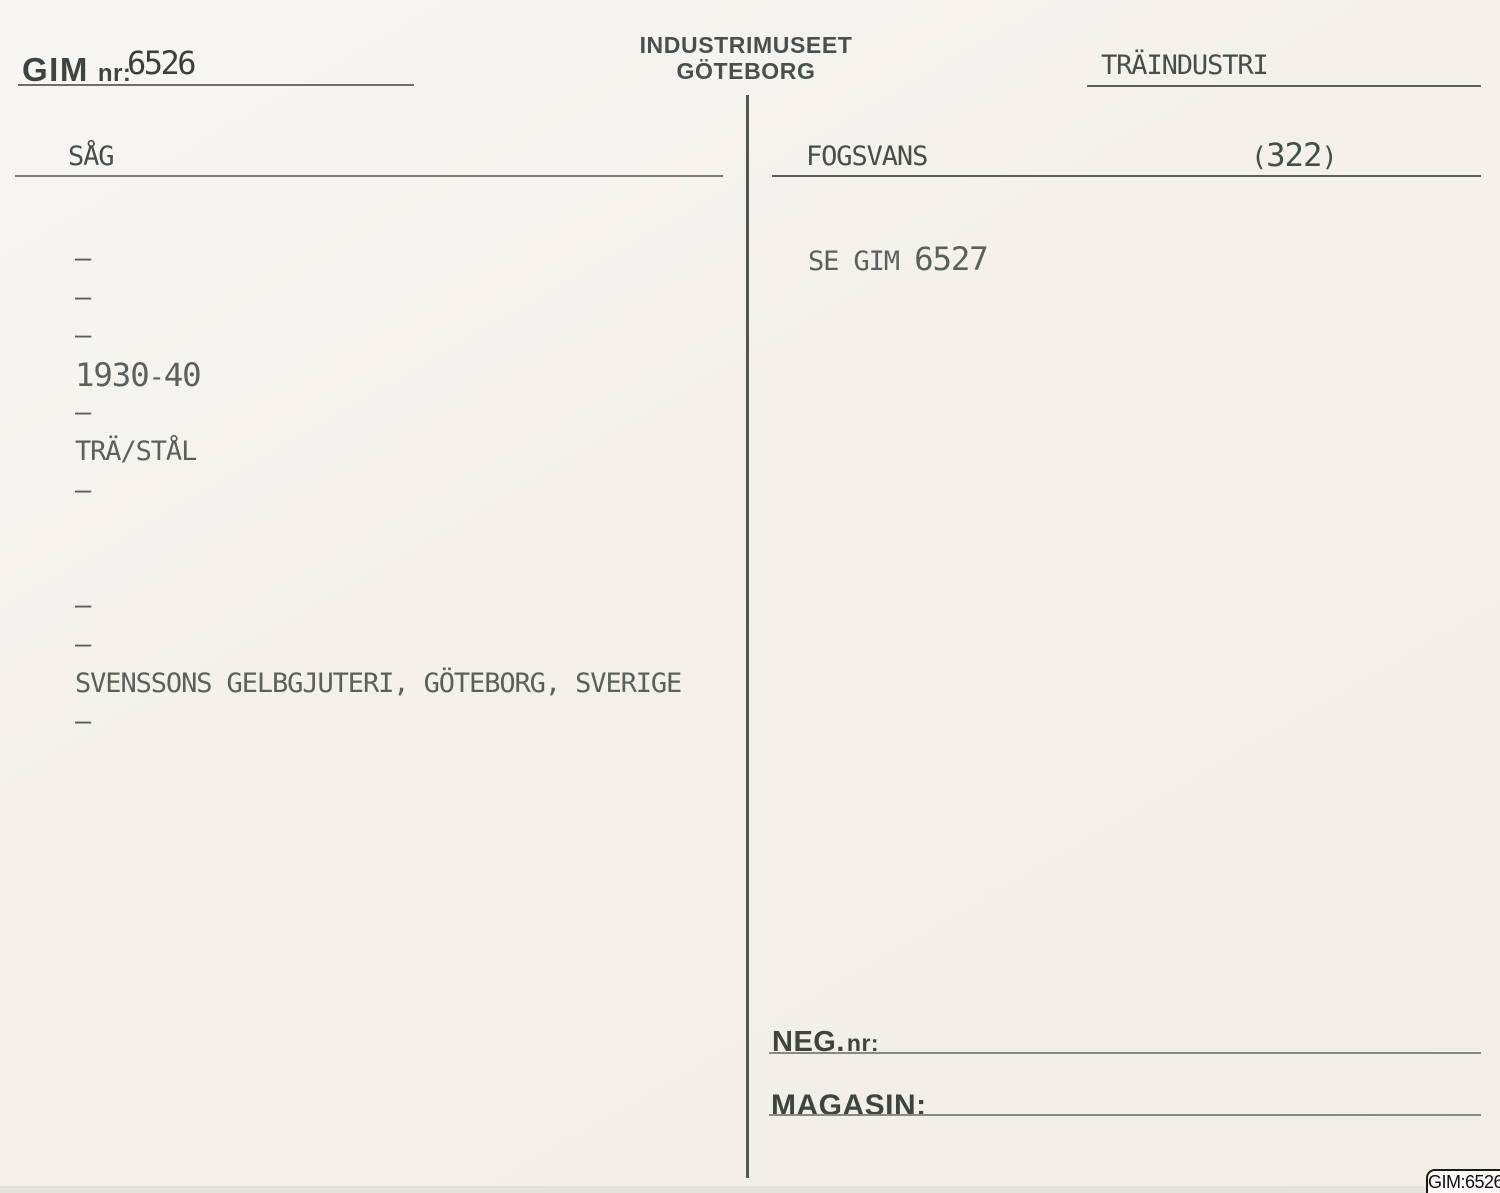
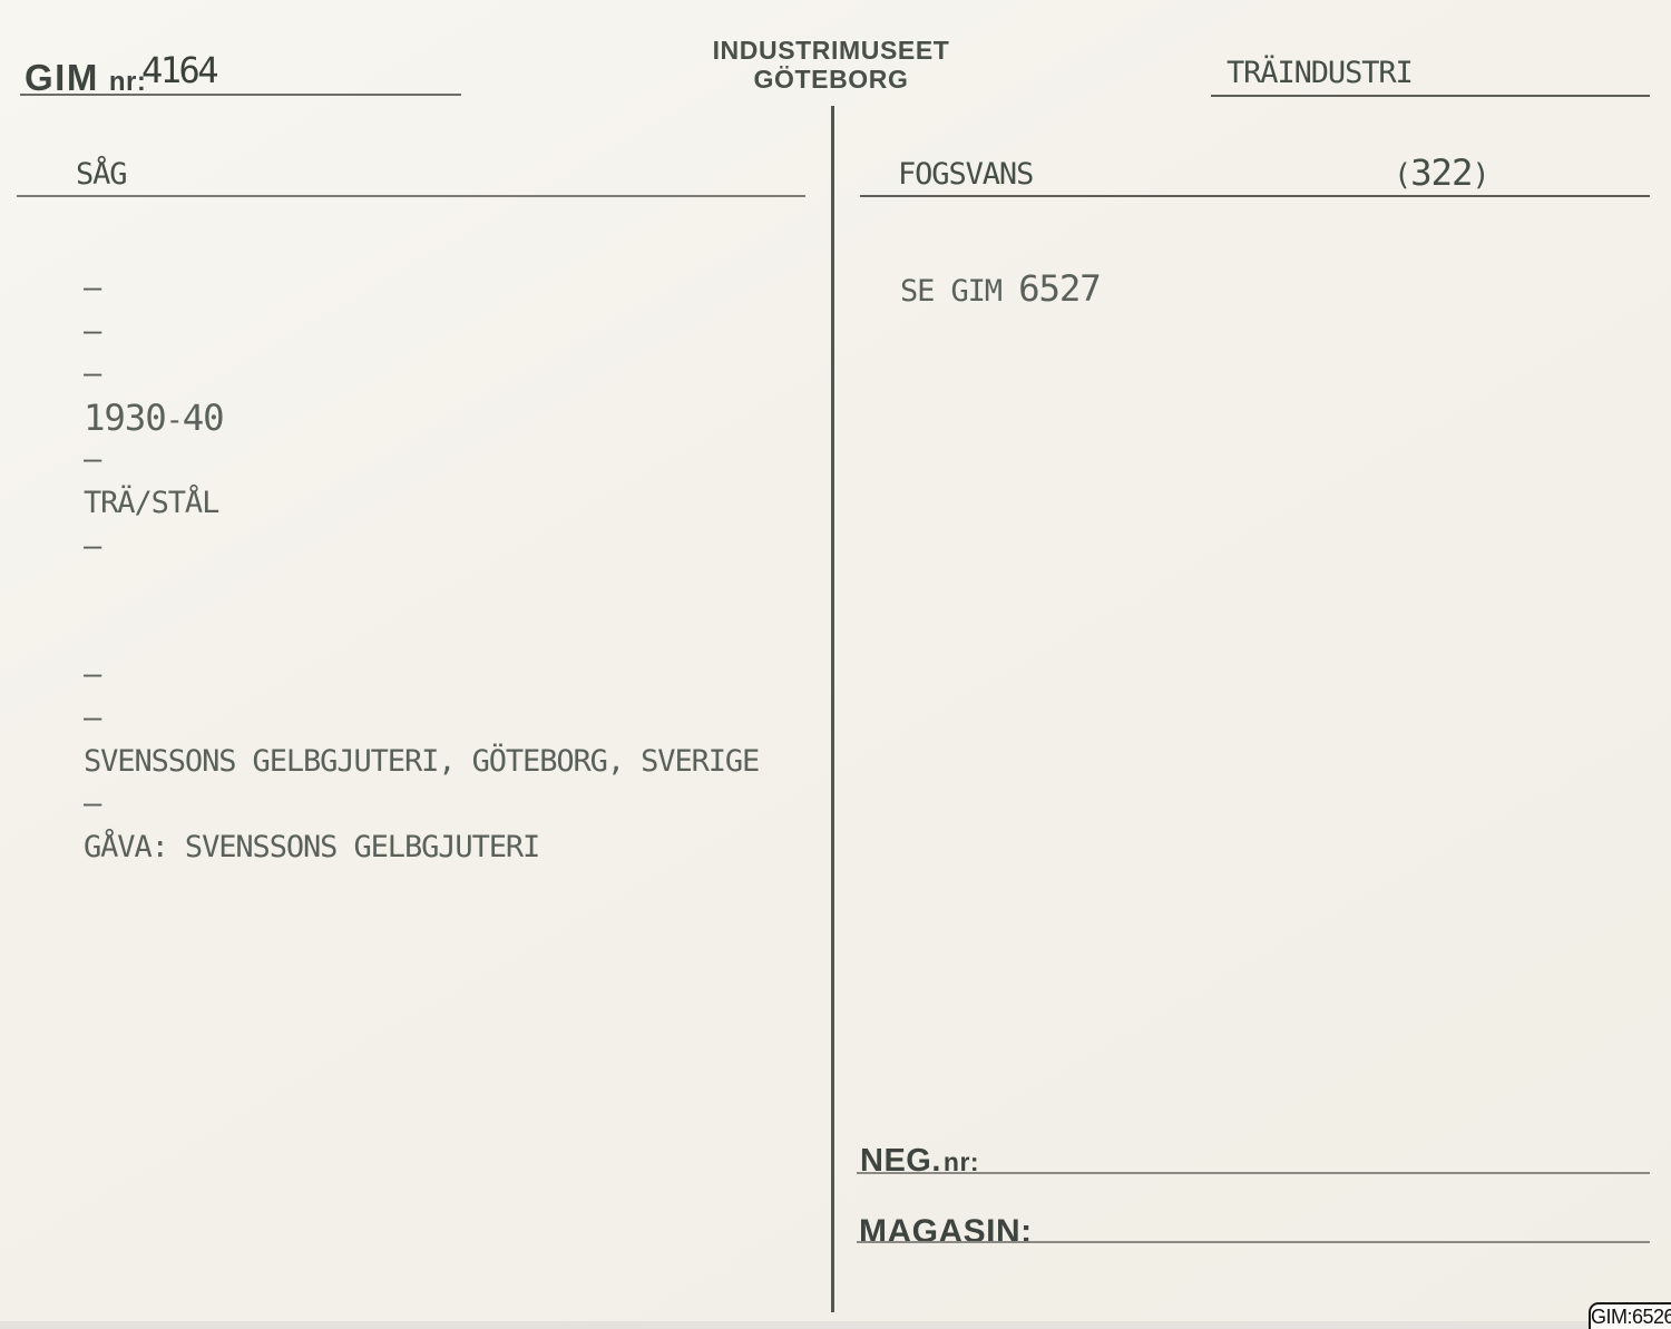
  GIM nr:
- 6526
+ 4164
  INDUSTRIMUSEET
  GÖTEBORG
  TRÄINDUSTRI
  SÅG
  –
  –
  –
  1930-40
  –
  TRÄ/STÅL
  –
  –
  –
  SVENSSONS GELBGJUTERI, GÖTEBORG, SVERIGE
  –
+ GÅVA: SVENSSONS GELBGJUTERI
  FOGSVANS
  (322)
  SE GIM 6527
  NEG.nr:
  MAGASIN:
  GIM:6526
